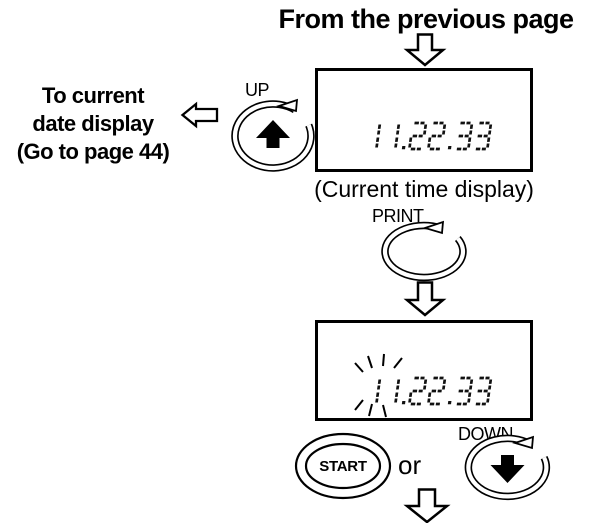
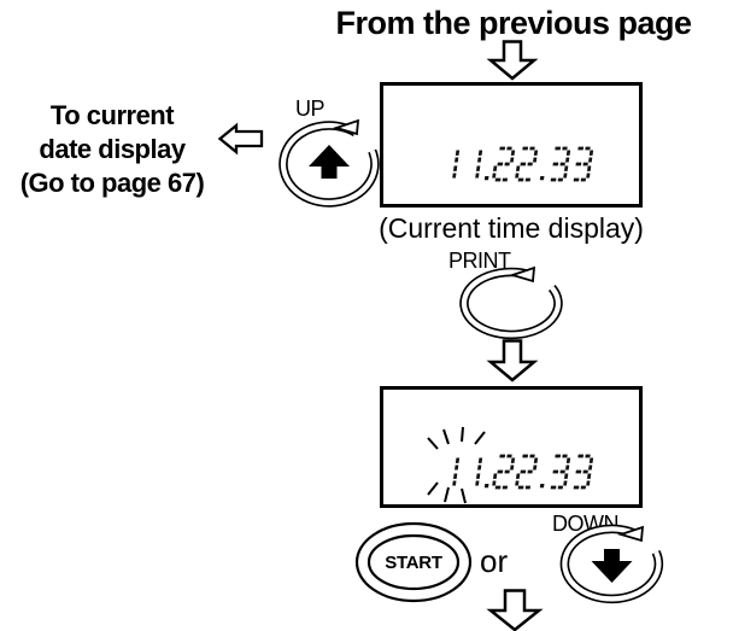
  From the previous page
  To current
  date display
- (Go to page 44)
+ (Go to page 67)
  UP
  (Current time display)
  PRINT
  START
  or
  DOWN
